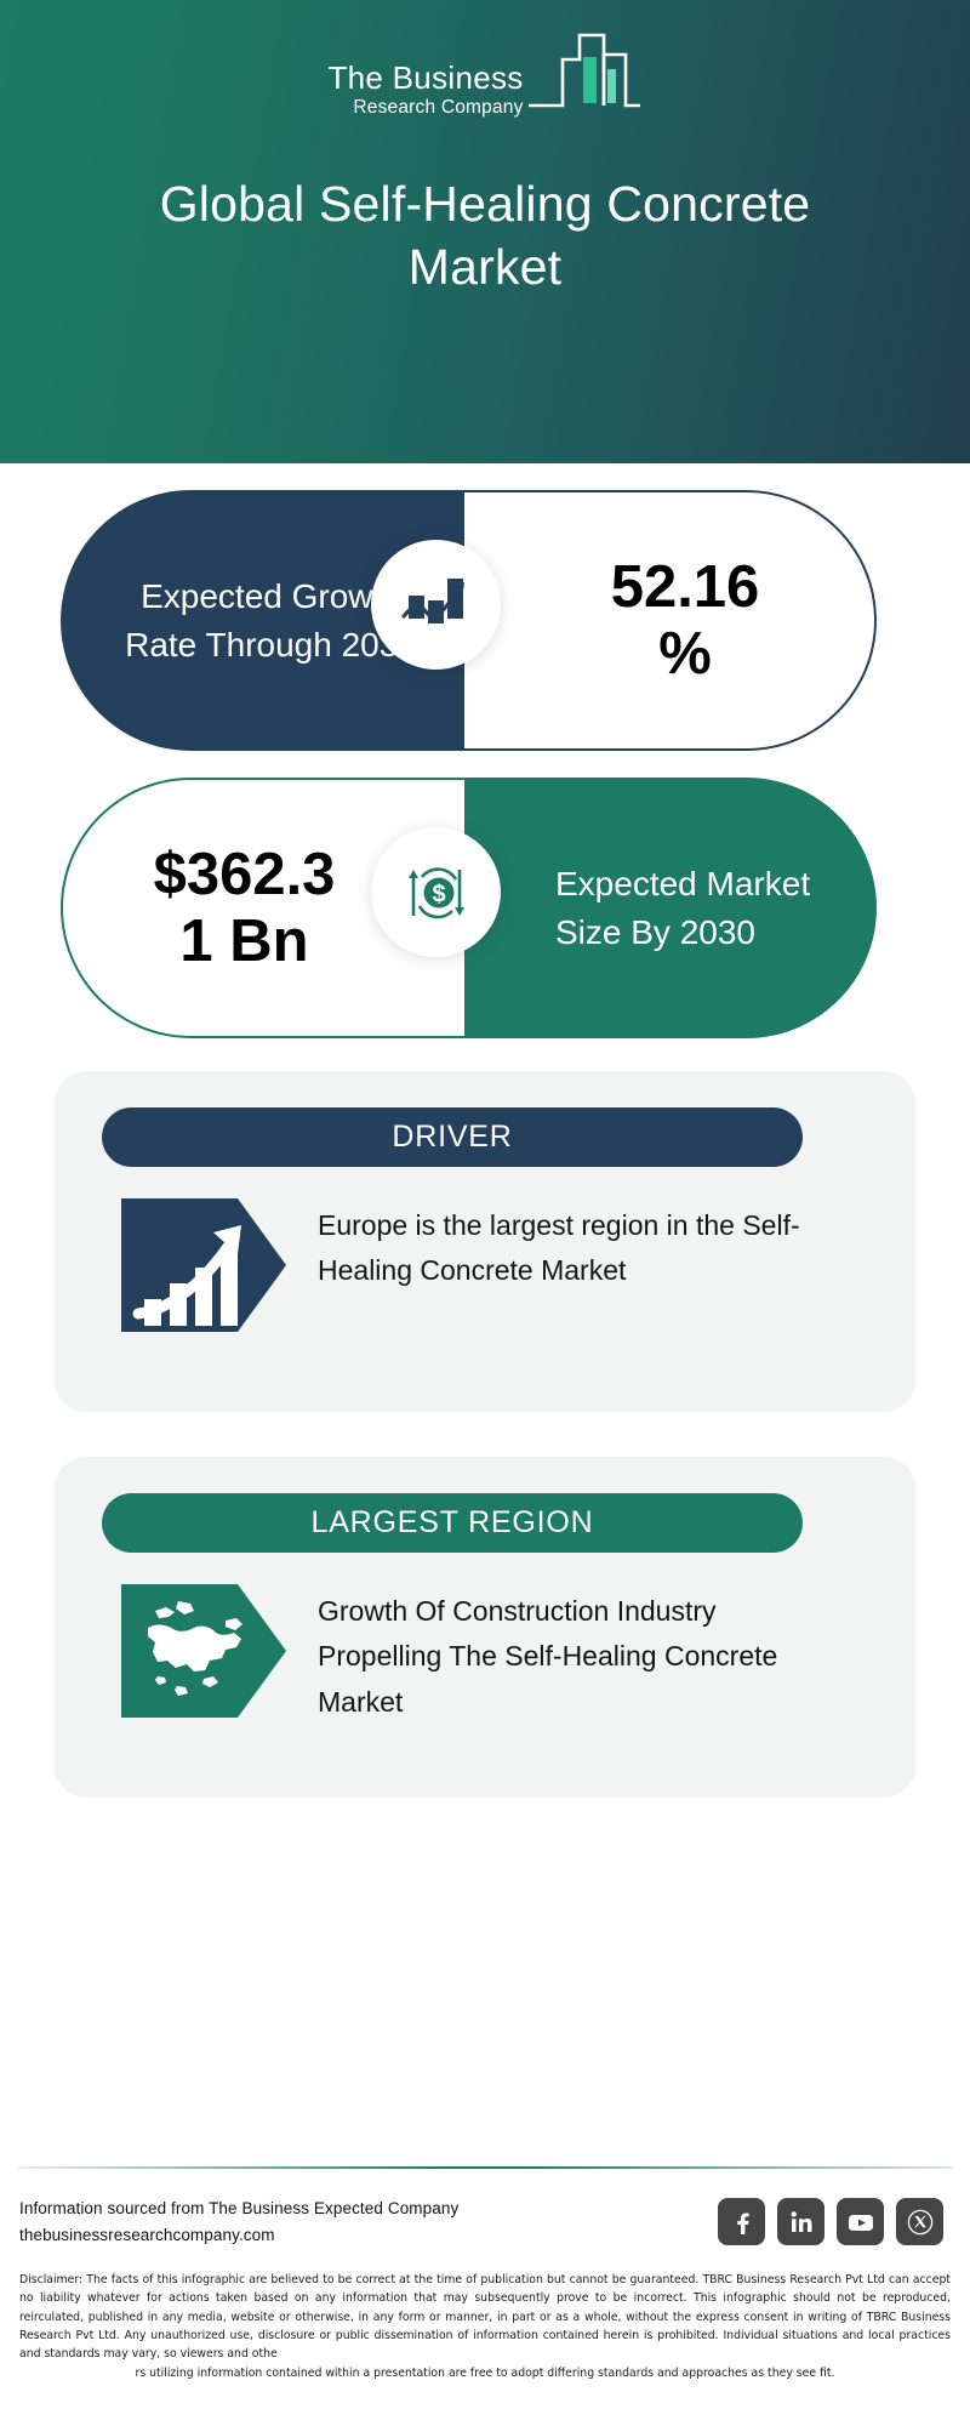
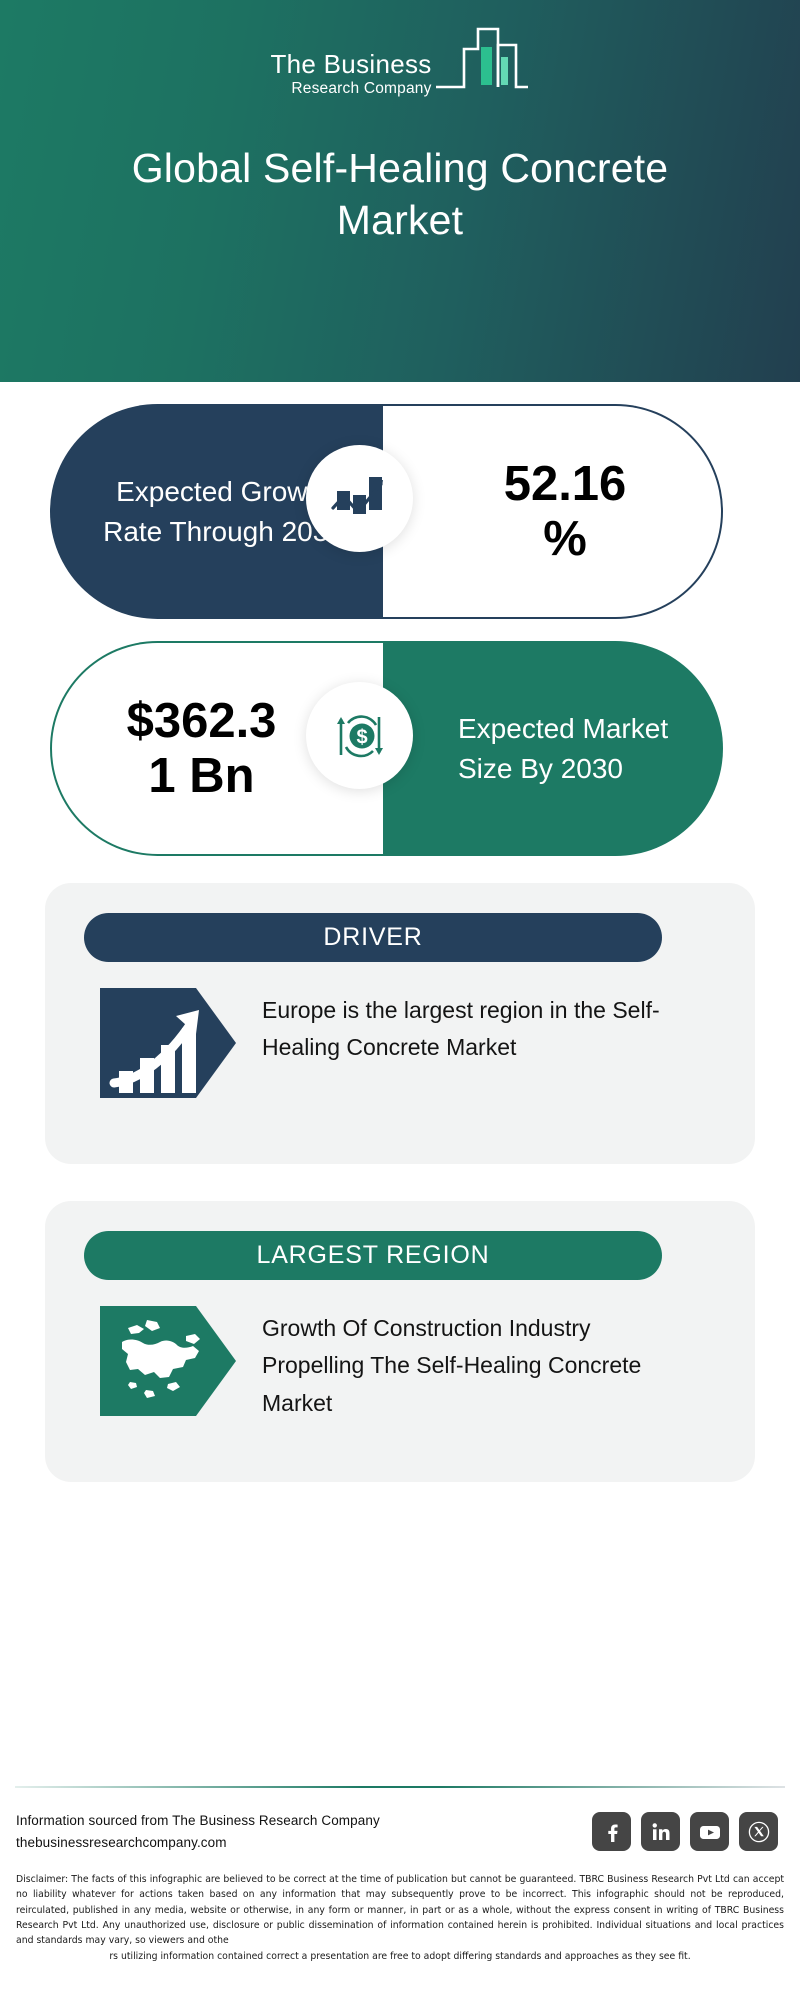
  The Business
  Research Company
  Global Self-Healing Concrete Market
  Expected Grow Rate Through 20
  52.16
  %
  $362.3
  1 Bn
  Expected Market Size By 2030
  $
  DRIVER
  Europe is the largest region in the Self-Healing Concrete Market
  LARGEST REGION
  Growth Of Construction Industry Propelling The Self-Healing Concrete Market
- Information sourced from The Business Expected Company
+ Information sourced from The Business Research Company
  thebusinessresearchcompany.com
  Disclaimer: The facts of this infographic are believed to be correct at the time of publication but cannot be guaranteed. TBRC Business Research Pvt Ltd can accept no liability whatever for actions taken based on any information that may subsequently prove to be incorrect. This infographic should not be reproduced, reirculated, published in any media, website or otherwise, in any form or manner, in part or as a whole, without the express consent in writing of TBRC Business Research Pvt Ltd. Any unauthorized use, disclosure or public dissemination of information contained herein is prohibited. Individual situations and local practices and standards may vary, so viewers and othe
- rs utilizing information contained within a presentation are free to adopt differing standards and approaches as they see fit.
+ rs utilizing information contained correct a presentation are free to adopt differing standards and approaches as they see fit.
